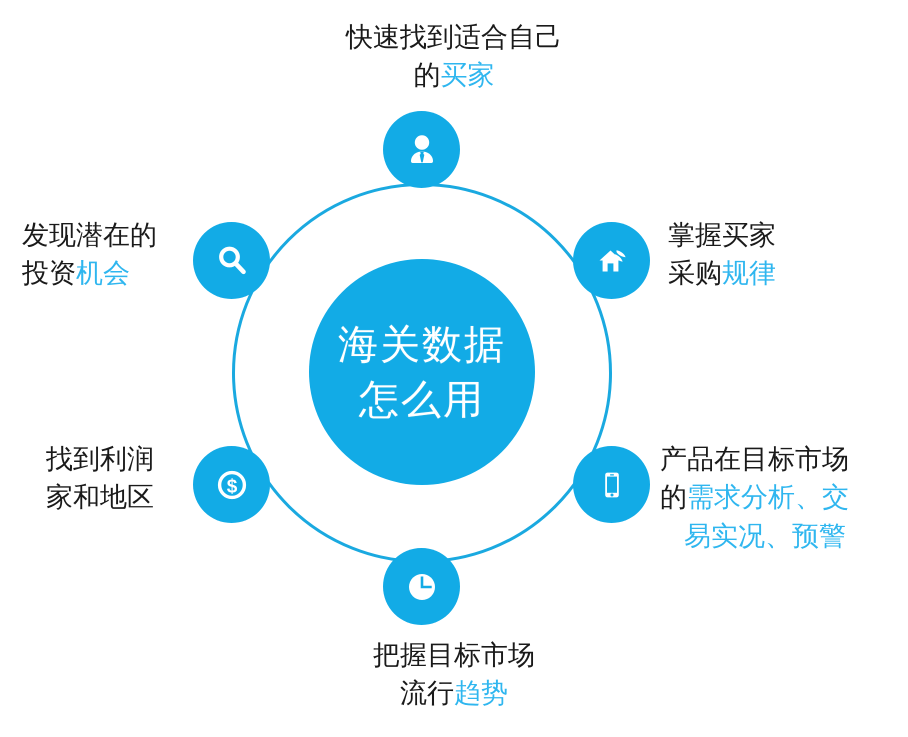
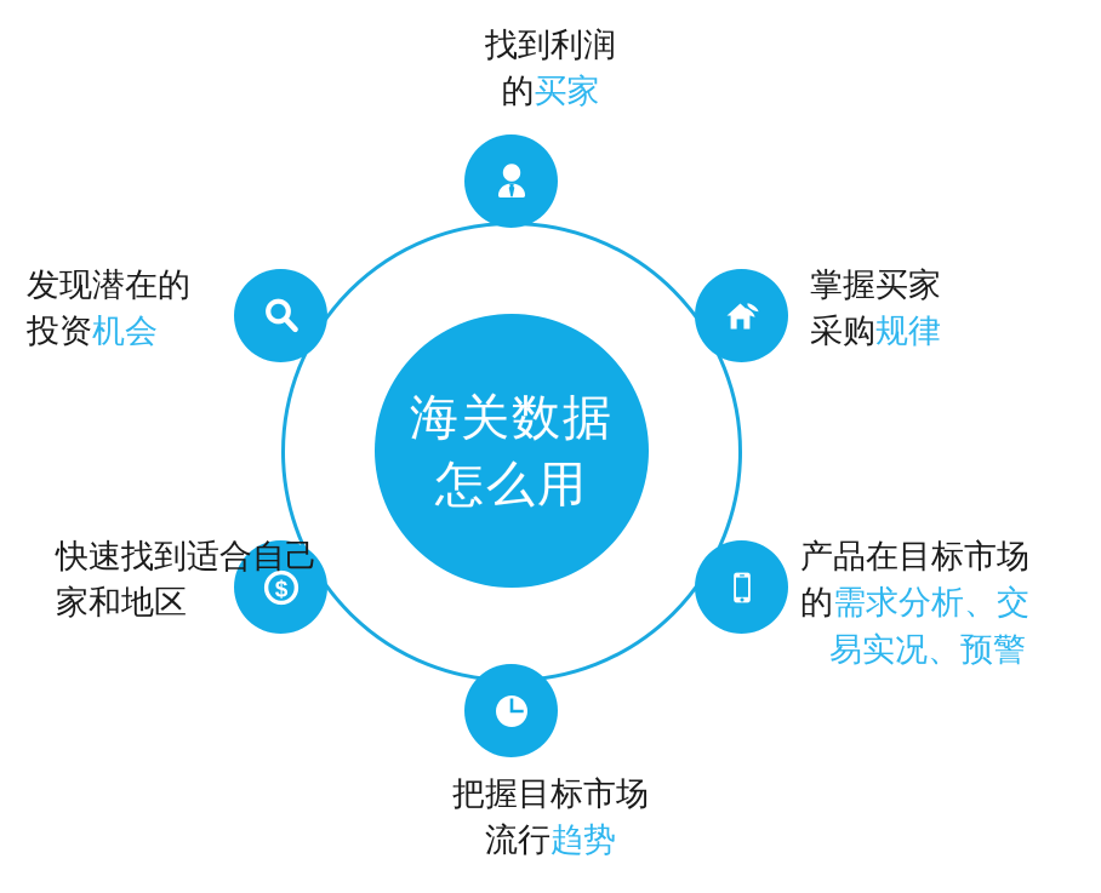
  海关数据
  怎么用
- 快速找到适合自己
+ 找到利润
  的买家
  发现潜在的
  投资机会
  $
- 找到利润
+ 快速找到适合自己
  家和地区
  把握目标市场
  流行趋势
  掌握买家
  采购规律
  产品在目标市场
  的需求分析、交
  易实况、预警
